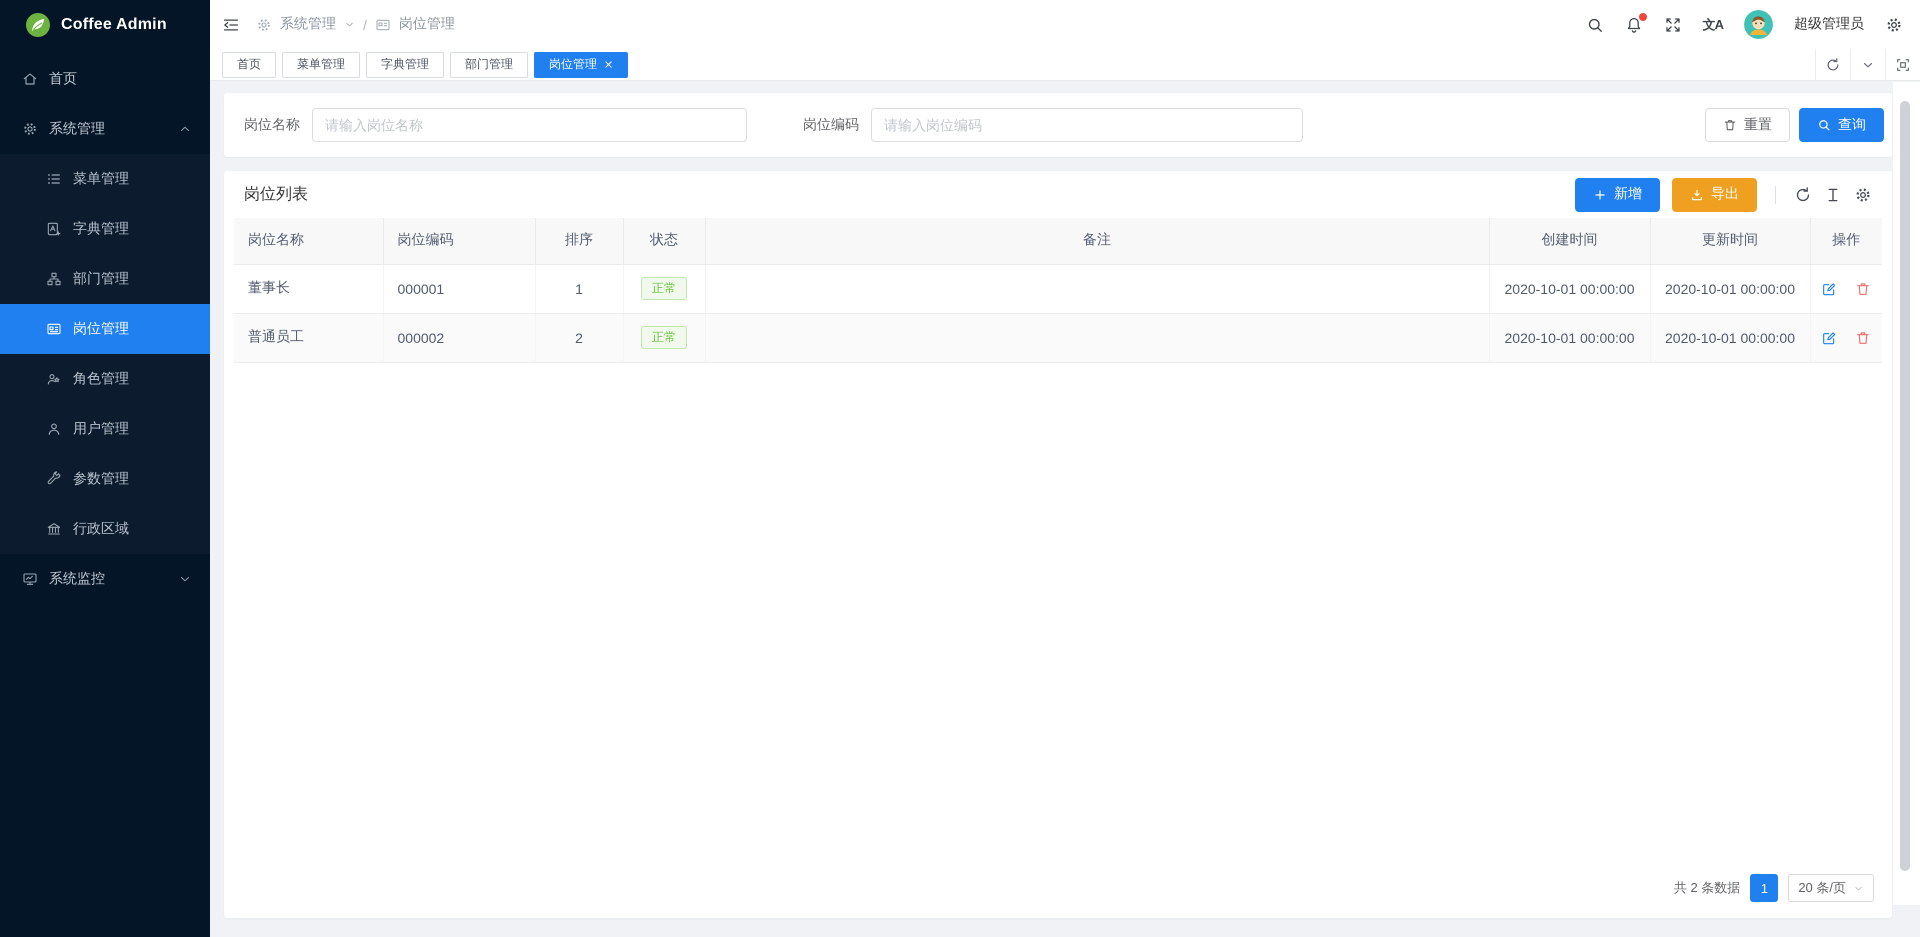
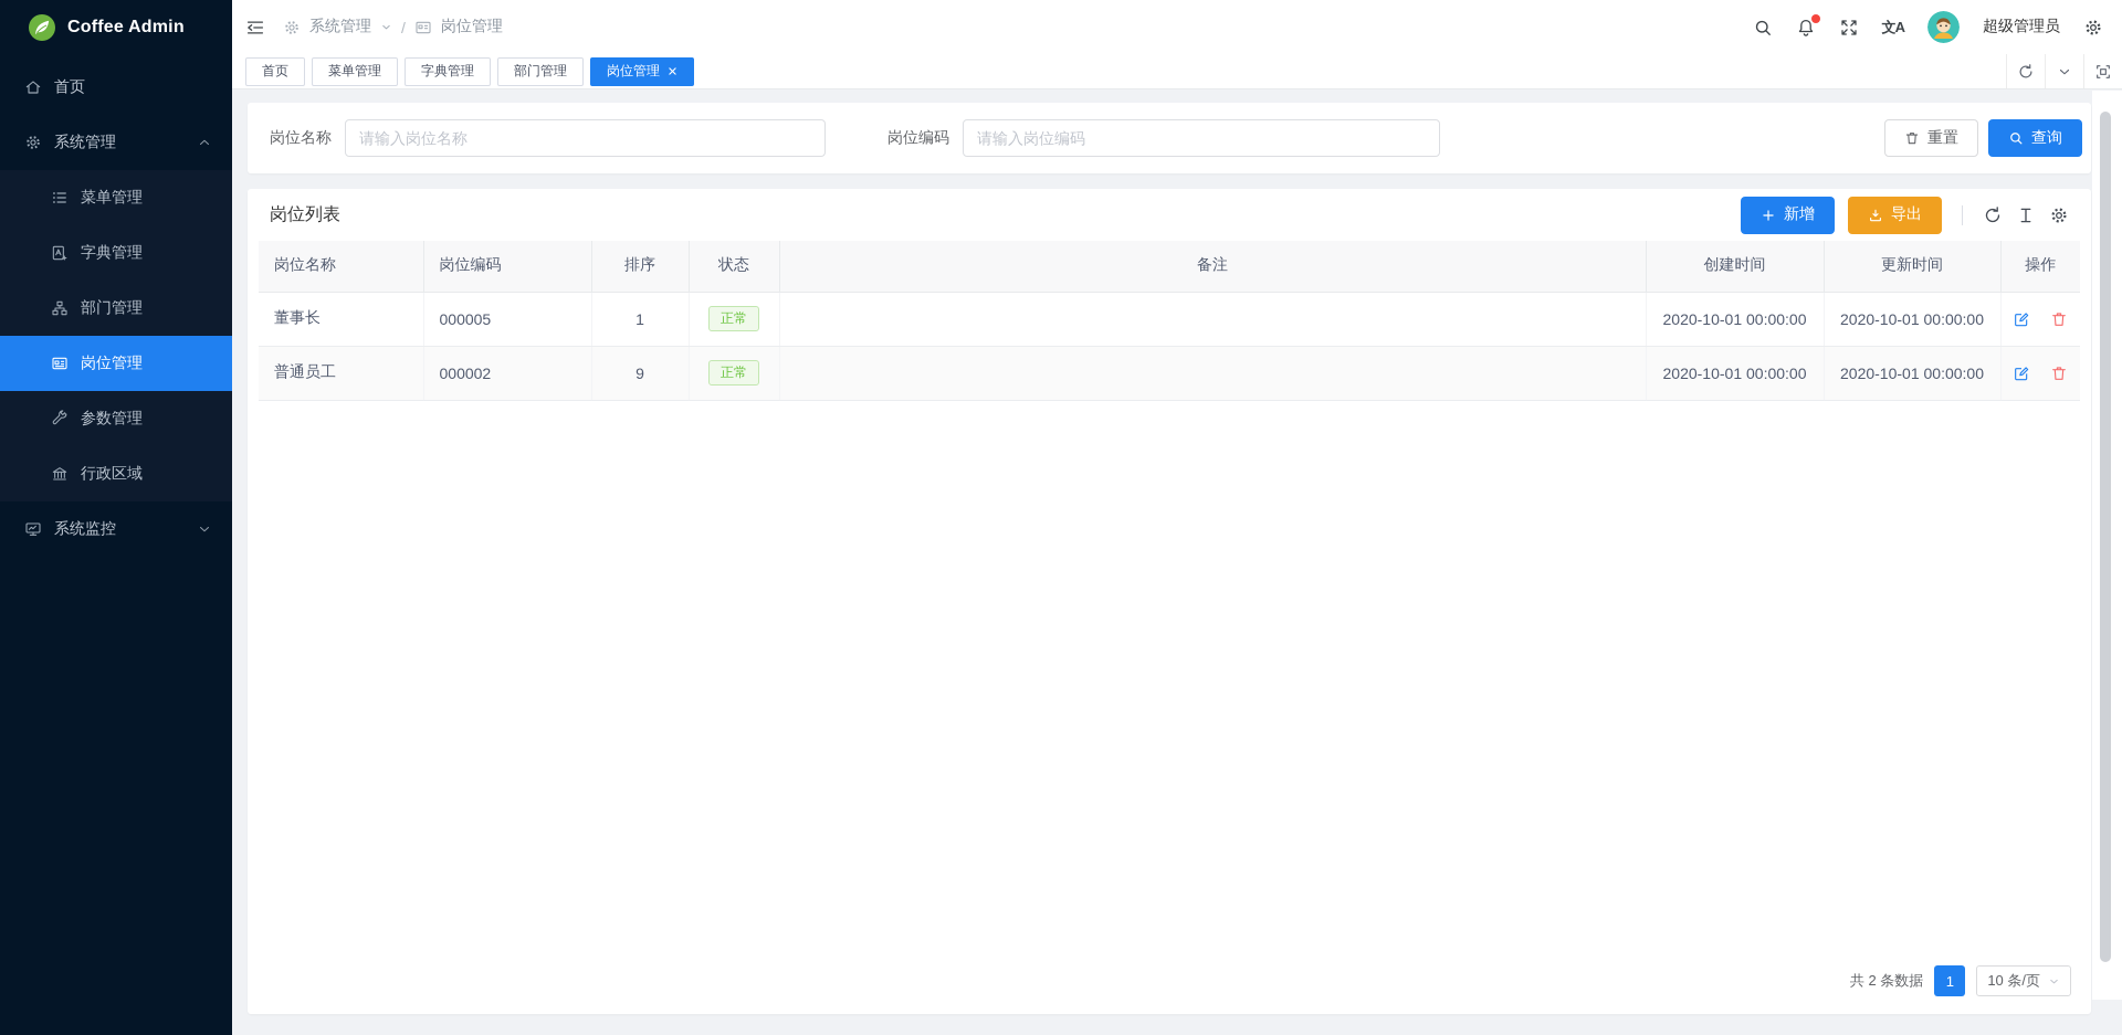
  Coffee Admin
  首页
  系统管理
  菜单管理
  字典管理
  部门管理
  岗位管理
- 角色管理
- 用户管理
  参数管理
  行政区域
  系统监控
  系统管理
  /
  岗位管理
  文A
  超级管理员
  首页
  菜单管理
  字典管理
  部门管理
  岗位管理
  岗位名称
  请输入岗位名称
  岗位编码
  请输入岗位编码
  重置
  查询
  岗位列表
  新增
  导出
  岗位名称	岗位编码	排序	状态	备注	创建时间	更新时间	操作
- 董事长	000001	1	正常		2020-10-01 00:00:00	2020-10-01 00:00:00
+ 董事长	000005	1	正常		2020-10-01 00:00:00	2020-10-01 00:00:00
- 普通员工	000002	2	正常		2020-10-01 00:00:00	2020-10-01 00:00:00
+ 普通员工	000002	9	正常		2020-10-01 00:00:00	2020-10-01 00:00:00
  共 2 条数据
  1
- 20 条/页
+ 10 条/页
